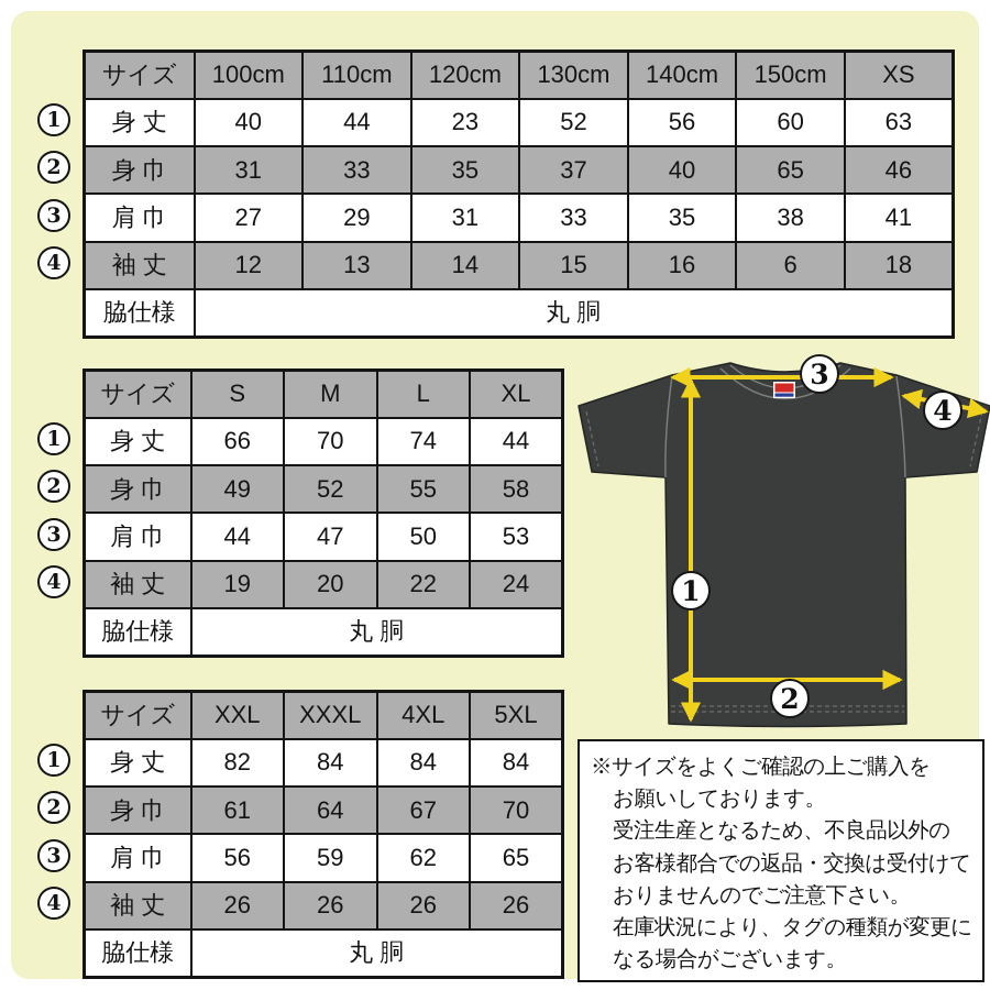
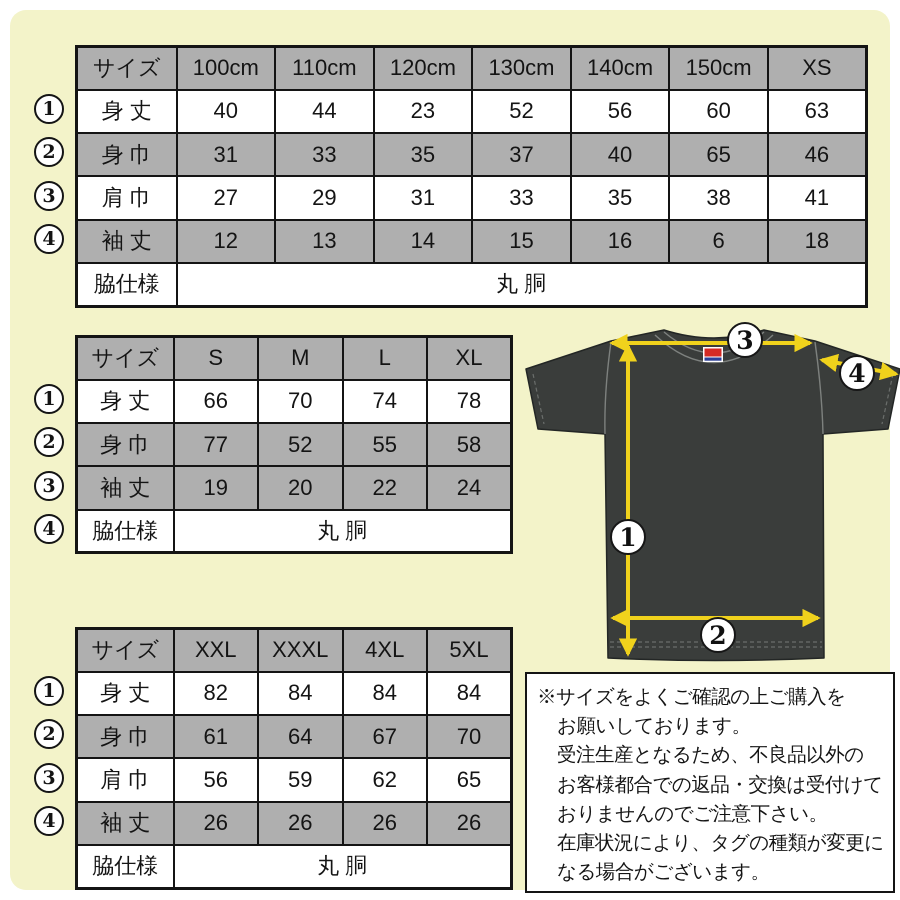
  1
  2
  3
  4
  サイズ	100cm	110cm	120cm	130cm	140cm	150cm	XS
  身 丈	40	44	23	52	56	60	63
  身 巾	31	33	35	37	40	65	46
  肩 巾	27	29	31	33	35	38	41
  袖 丈	12	13	14	15	16	6	18
  脇仕様	丸 胴
  1
  2
  3
  4
  サイズ	S	M	L	XL
- 身 丈	66	70	74	44
+ 身 丈	66	70	74	78
- 身 巾	49	52	55	58
+ 身 巾	77	52	55	58
- 肩 巾	44	47	50	53
  袖 丈	19	20	22	24
  脇仕様	丸 胴
  1
  2
  3
  4
  サイズ	XXL	XXXL	4XL	5XL
  身 丈	82	84	84	84
  身 巾	61	64	67	70
  肩 巾	56	59	62	65
  袖 丈	26	26	26	26
  脇仕様	丸 胴
  1
  2
  3
  4
  ※サイズをよくご確認の上ご購入を
  お願いしております。
  受注生産となるため、不良品以外の
  お客様都合での返品・交換は受付けて
  おりませんのでご注意下さい。
  在庫状況により、タグの種類が変更に
  なる場合がございます。
